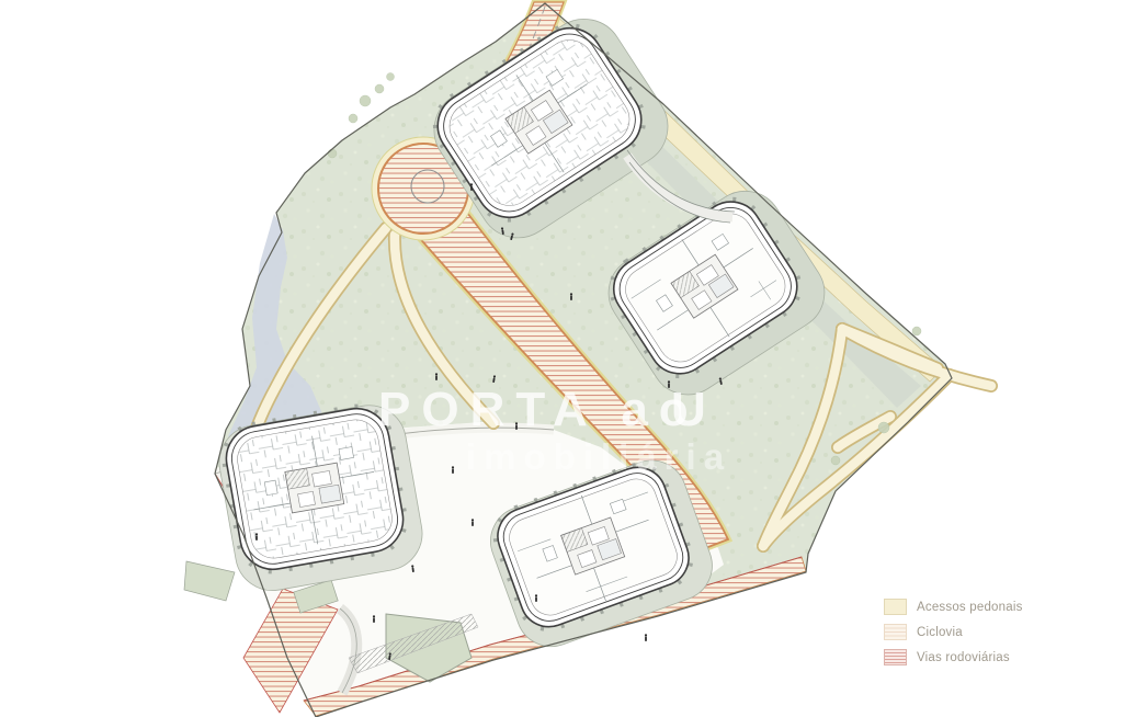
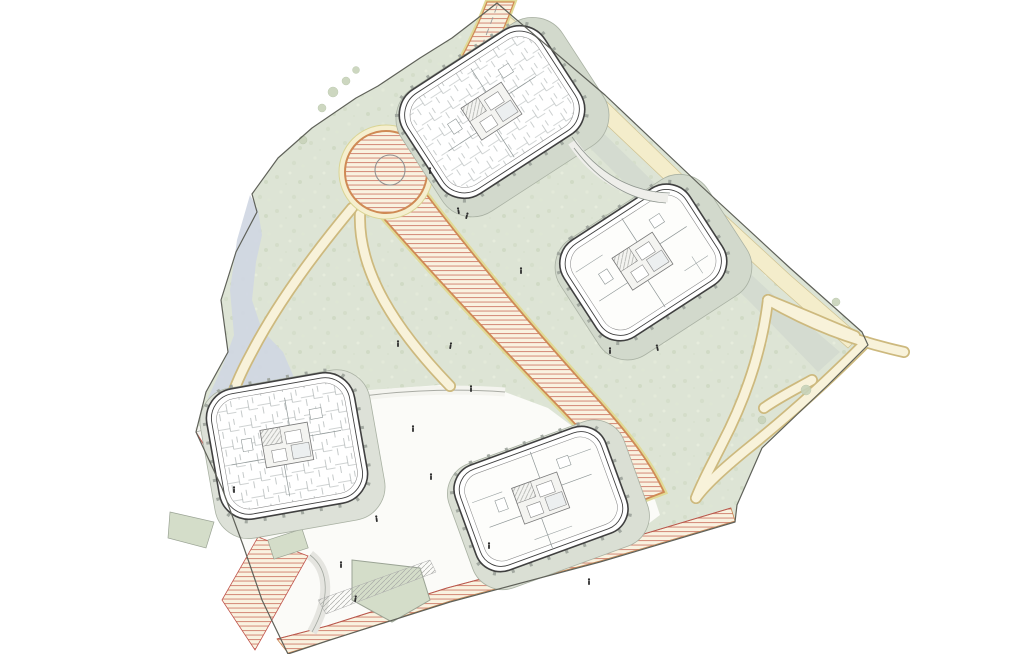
- PORTA ao
- U
- imobiliária
- Acessos pedonais
- Ciclovia
- Vias rodoviárias
